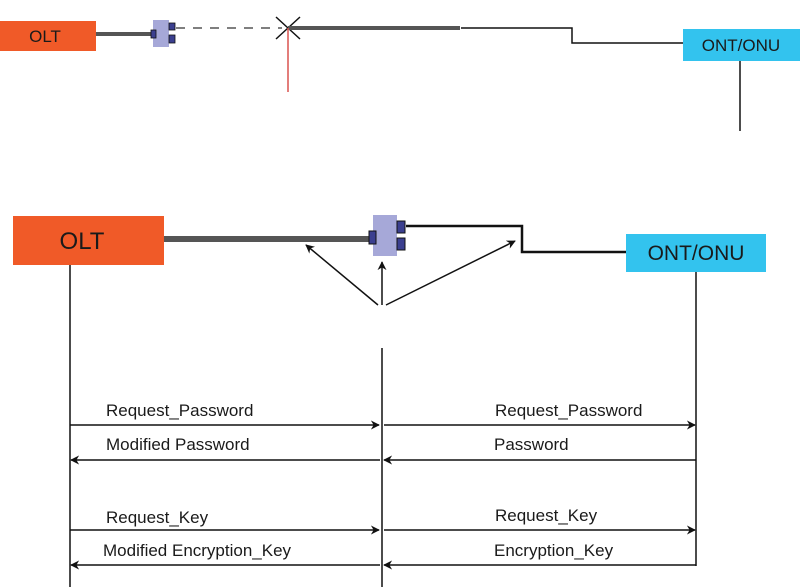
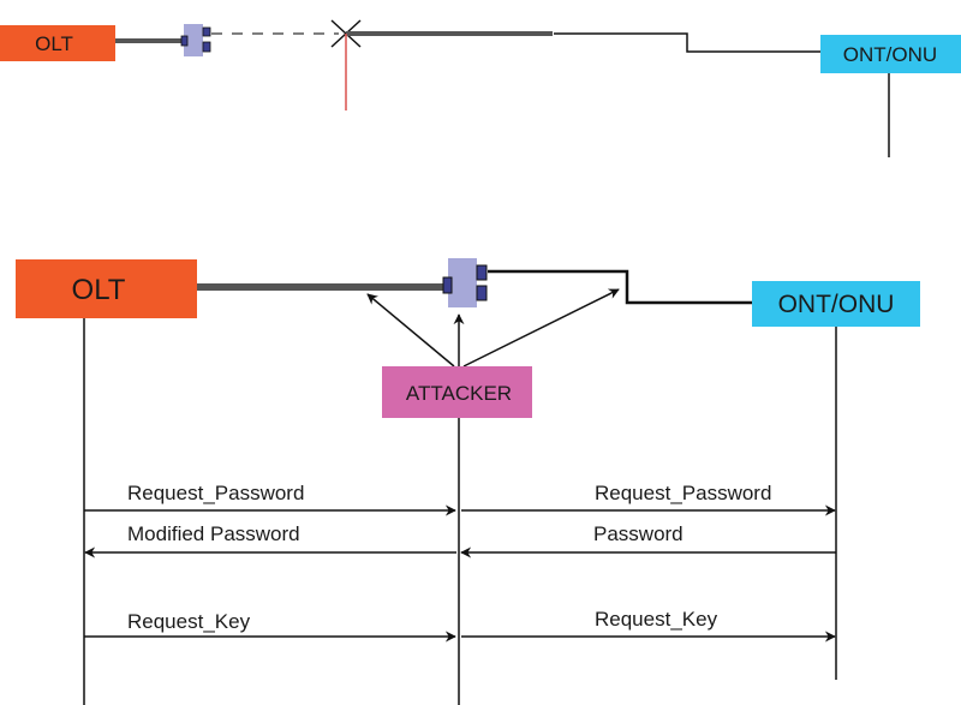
  OLT
  ONT/ONU
  OLT
  ONT/ONU
+ ATTACKER
  Request_Password
  Request_Password
  Modified Password
  Password
  Request_Key
  Request_Key
- Modified Encryption_Key
- Encryption_Key
